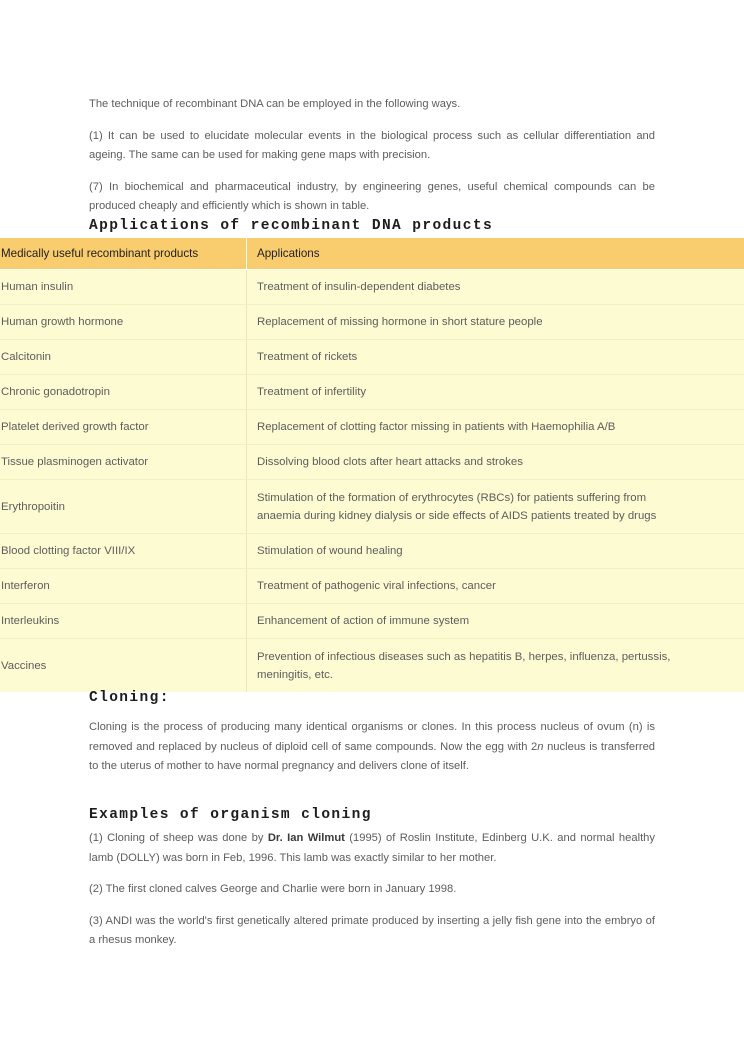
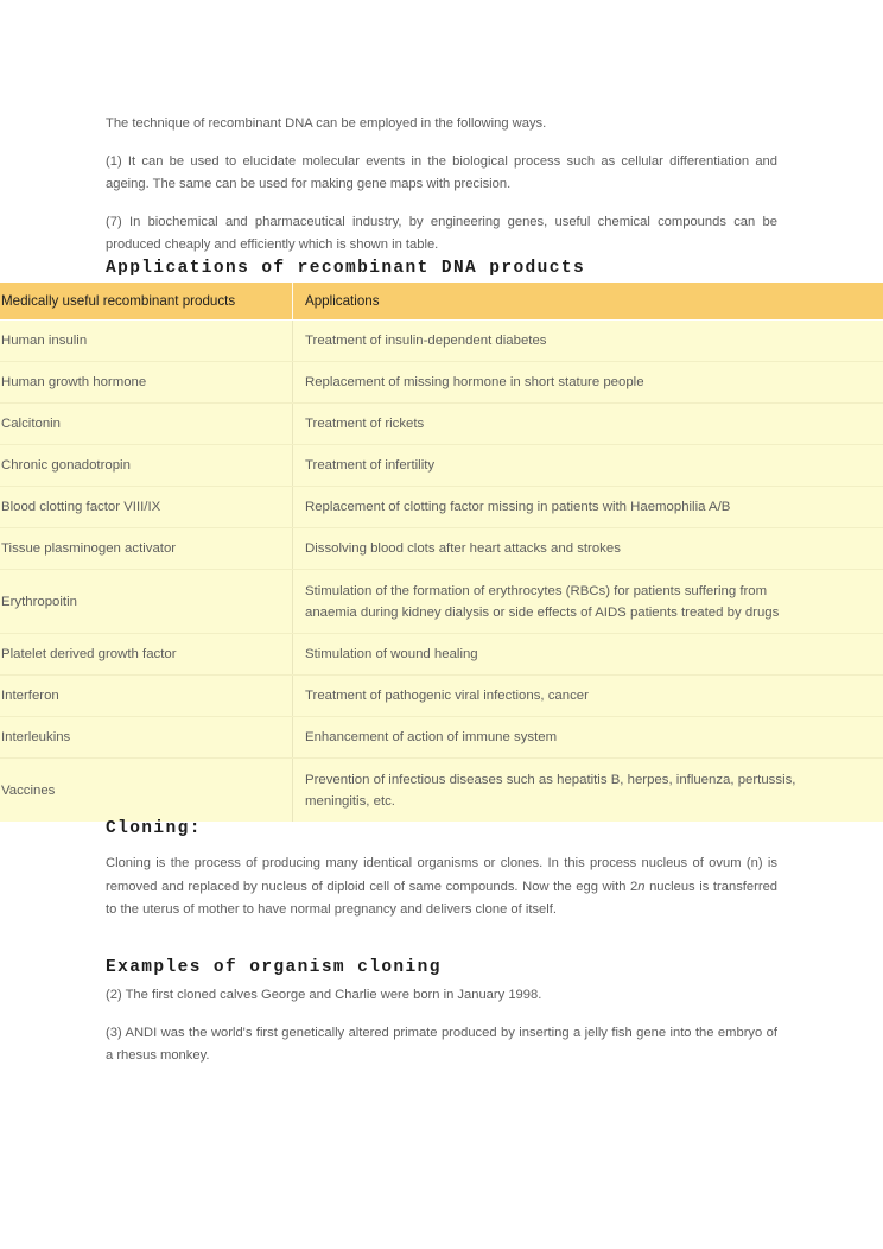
  The technique of recombinant DNA can be employed in the following ways.
  (1) It can be used to elucidate molecular events in the biological process such as cellular differentiation and ageing. The same can be used for making gene maps with precision.
  (7) In biochemical and pharmaceutical industry, by engineering genes, useful chemical compounds can be produced cheaply and efficiently which is shown in table.
  Applications of recombinant DNA products
  Medically useful recombinant products	Applications
  Human insulin	Treatment of insulin-dependent diabetes
  Human growth hormone	Replacement of missing hormone in short stature people
  Calcitonin	Treatment of rickets
  Chronic gonadotropin	Treatment of infertility
- Platelet derived growth factor	Replacement of clotting factor missing in patients with Haemophilia A/B
+ Blood clotting factor VIII/IX	Replacement of clotting factor missing in patients with Haemophilia A/B
  Tissue plasminogen activator	Dissolving blood clots after heart attacks and strokes
  Erythropoitin	Stimulation of the formation of erythrocytes (RBCs) for patients suffering fromanaemia during kidney dialysis or side effects of AIDS patients treated by drugs
- Blood clotting factor VIII/IX	Stimulation of wound healing
+ Platelet derived growth factor	Stimulation of wound healing
  Interferon	Treatment of pathogenic viral infections, cancer
  Interleukins	Enhancement of action of immune system
  Vaccines	Prevention of infectious diseases such as hepatitis B, herpes, influenza, pertussis,meningitis, etc.
  Cloning:
  Cloning is the process of producing many identical organisms or clones. In this process nucleus of ovum (n) is removed and replaced by nucleus of diploid cell of same compounds. Now the egg with 2n nucleus is transferred to the uterus of mother to have normal pregnancy and delivers clone of itself.
  Examples of organism cloning
- (1) Cloning of sheep was done by Dr. Ian Wilmut (1995) of Roslin Institute, Edinberg U.K. and normal healthy lamb (DOLLY) was born in Feb, 1996. This lamb was exactly similar to her mother.
  (2) The first cloned calves George and Charlie were born in January 1998.
  (3) ANDI was the world's first genetically altered primate produced by inserting a jelly fish gene into the embryo of a rhesus monkey.
